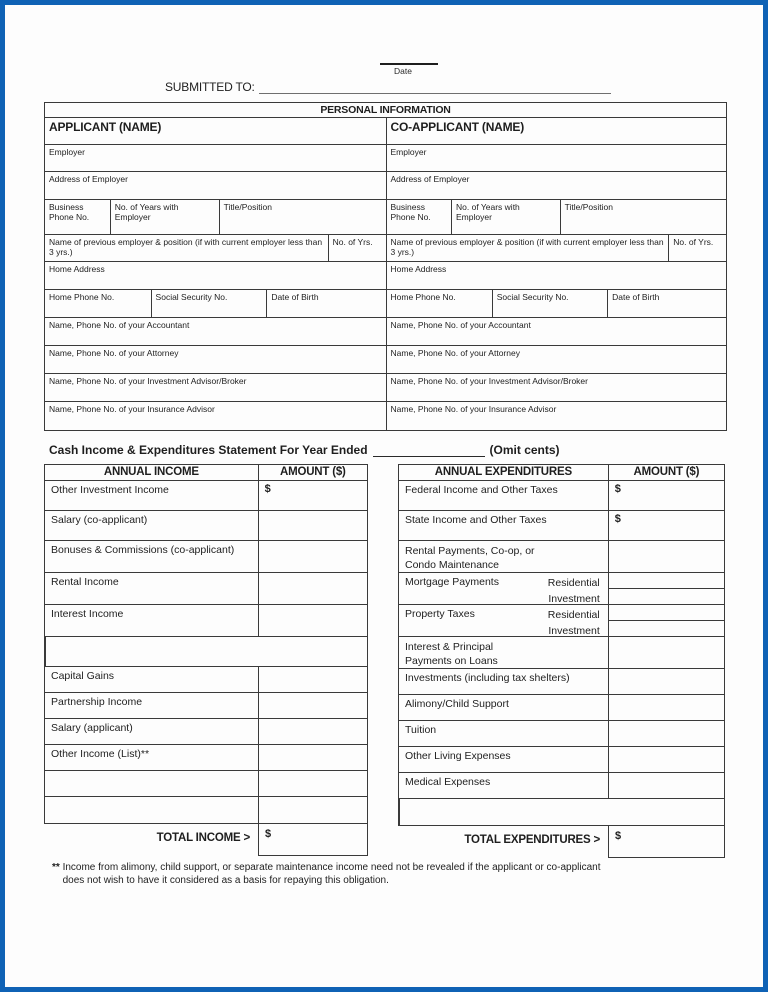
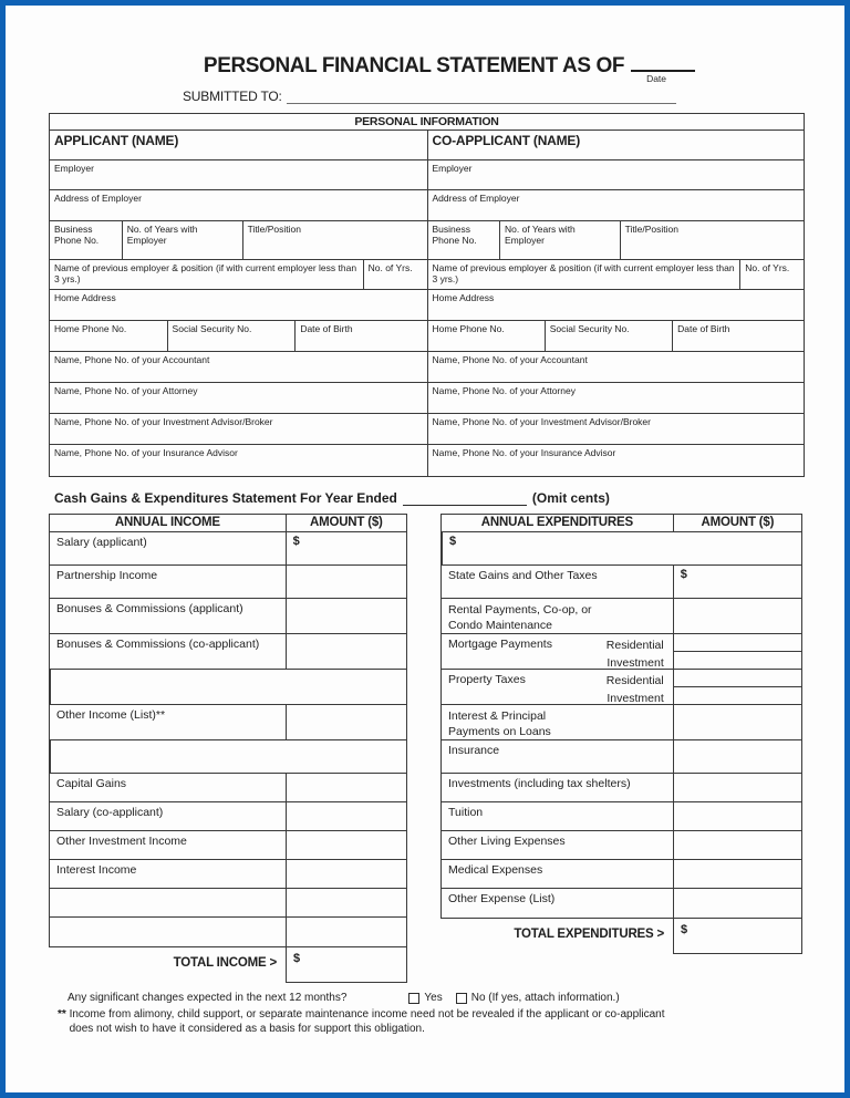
+ PERSONAL FINANCIAL STATEMENT AS OF
  Date
  SUBMITTED TO:
  PERSONAL INFORMATION
  APPLICANT (NAME)
  Employer
  Address of Employer
  Business Phone No.
  No. of Years with Employer
  Title/Position
  Name of previous employer & position (if with current employer less than 3 yrs.)
  No. of Yrs.
  Home Address
  Home Phone No.
  Social Security No.
  Date of Birth
  Name, Phone No. of your Accountant
  Name, Phone No. of your Attorney
  Name, Phone No. of your Investment Advisor/Broker
  Name, Phone No. of your Insurance Advisor
  CO-APPLICANT (NAME)
  Employer
  Address of Employer
  Business Phone No.
  No. of Years with Employer
  Title/Position
  Name of previous employer & position (if with current employer less than 3 yrs.)
  No. of Yrs.
  Home Address
  Home Phone No.
  Social Security No.
  Date of Birth
  Name, Phone No. of your Accountant
  Name, Phone No. of your Attorney
  Name, Phone No. of your Investment Advisor/Broker
  Name, Phone No. of your Insurance Advisor
- Cash Income & Expenditures Statement For Year Ended
+ Cash Gains & Expenditures Statement For Year Ended
  (Omit cents)
  ANNUAL INCOME
  AMOUNT ($)
- Other Investment Income
+ Salary (applicant)
  $
- Salary (co-applicant)
+ Partnership Income
+ Bonuses & Commissions (applicant)
  Bonuses & Commissions (co-applicant)
- Rental Income
- Interest Income
+ Other Income (List)**
  Capital Gains
- Partnership Income
+ Salary (co-applicant)
- Salary (applicant)
+ Other Investment Income
- Other Income (List)**
+ Interest Income
  TOTAL INCOME >
  $
  ANNUAL EXPENDITURES
  AMOUNT ($)
- Federal Income and Other Taxes
  $
- State Income and Other Taxes
+ State Gains and Other Taxes
  $
  Rental Payments, Co-op, or
  Condo Maintenance
  Mortgage Payments
  Residential
  Investment
  Property Taxes
  Residential
  Investment
  Interest & Principal
  Payments on Loans
+ Insurance
  Investments (including tax shelters)
- Alimony/Child Support
  Tuition
  Other Living Expenses
  Medical Expenses
+ Other Expense (List)
  TOTAL EXPENDITURES >
  $
+ Any significant changes expected in the next 12 months?
+ Yes
+ No (If yes, attach information.)
- ** Income from alimony, child support, or separate maintenance income need not be revealed if the applicant or co-applicant does not wish to have it considered as a basis for repaying this obligation.
+ ** Income from alimony, child support, or separate maintenance income need not be revealed if the applicant or co-applicant does not wish to have it considered as a basis for support this obligation.
